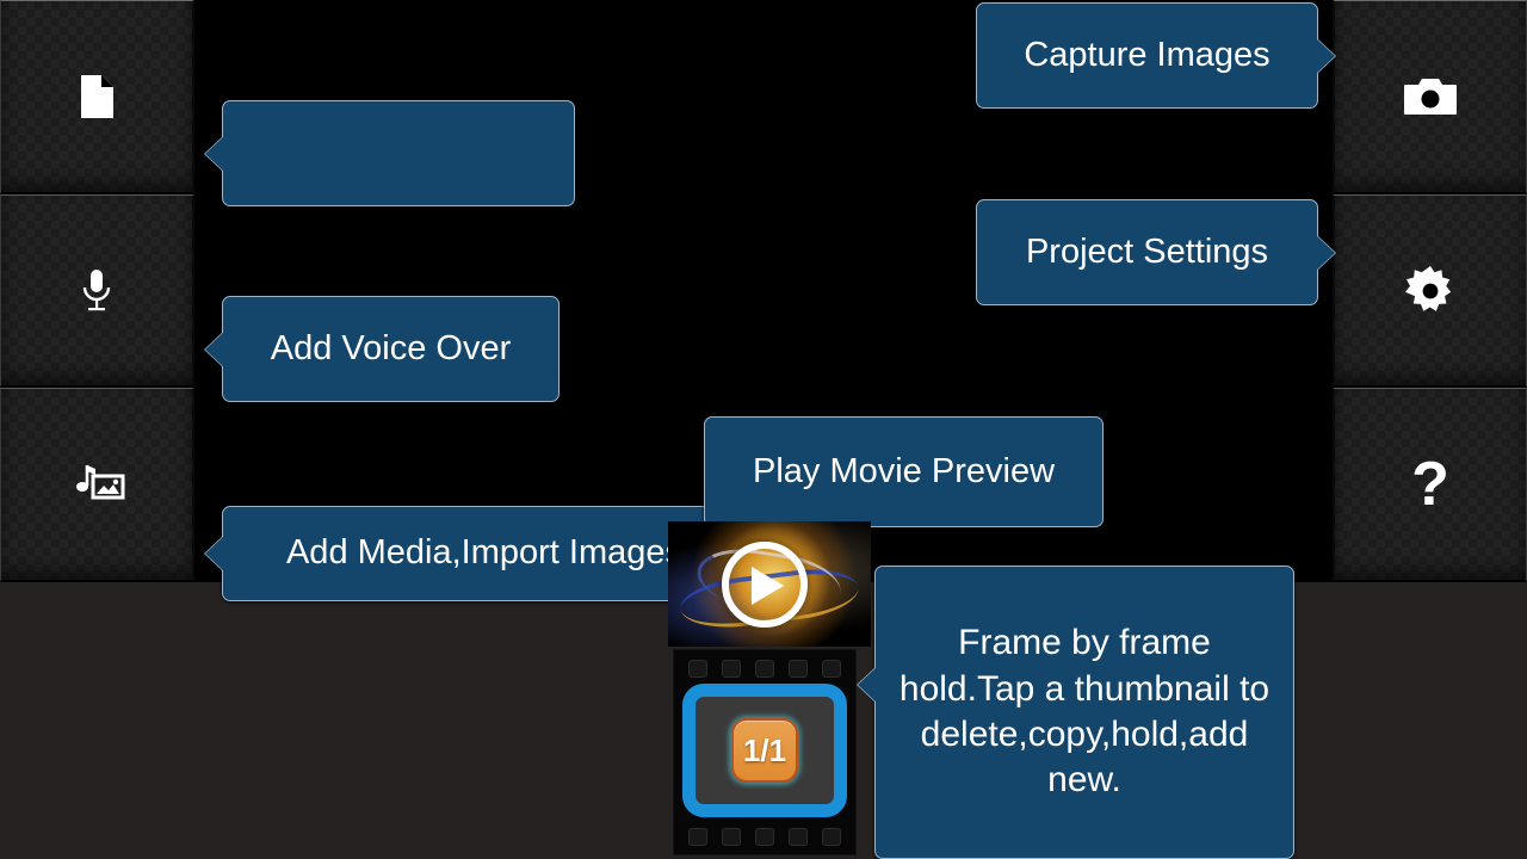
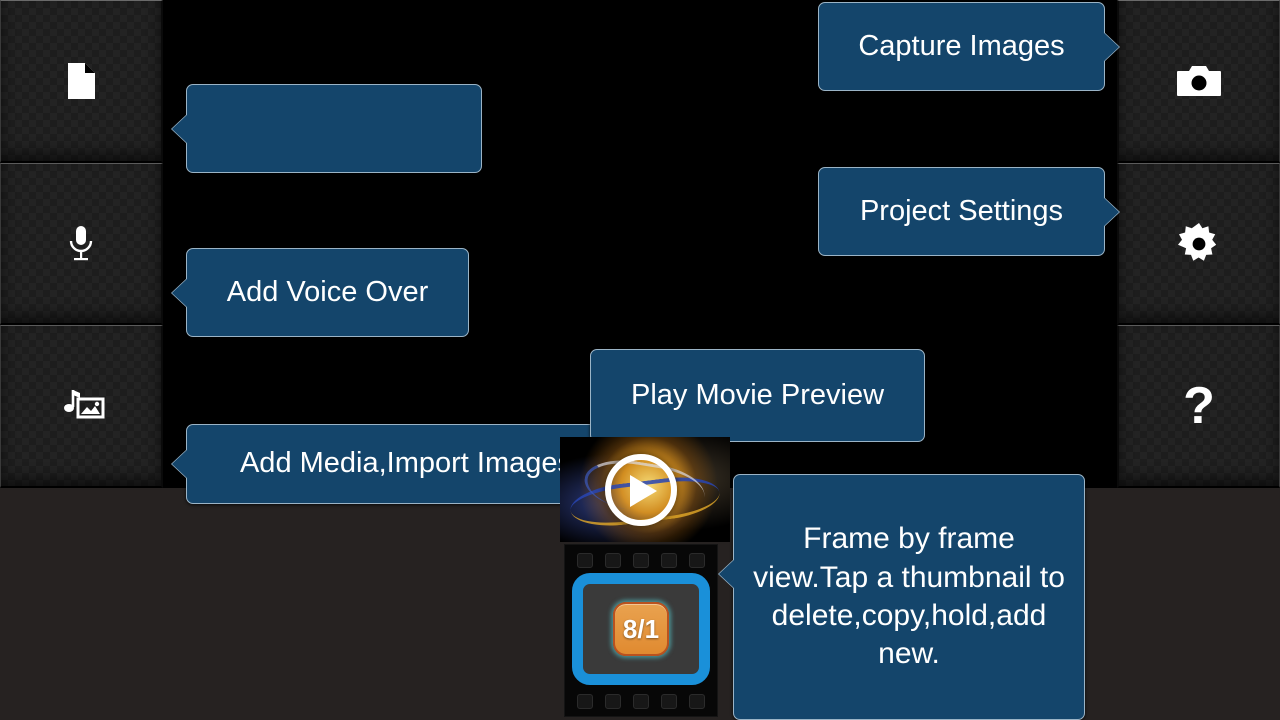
  ?
  Add Voice Over
  Add Media,Import Image
  Capture Images
  Project Settings
  Play Movie Preview
- Frame by frame hold.Tap a thumbnail to delete,copy,hold,add new.
+ Frame by frame view.Tap a thumbnail to delete,copy,hold,add new.
- 1/1
+ 8/1
